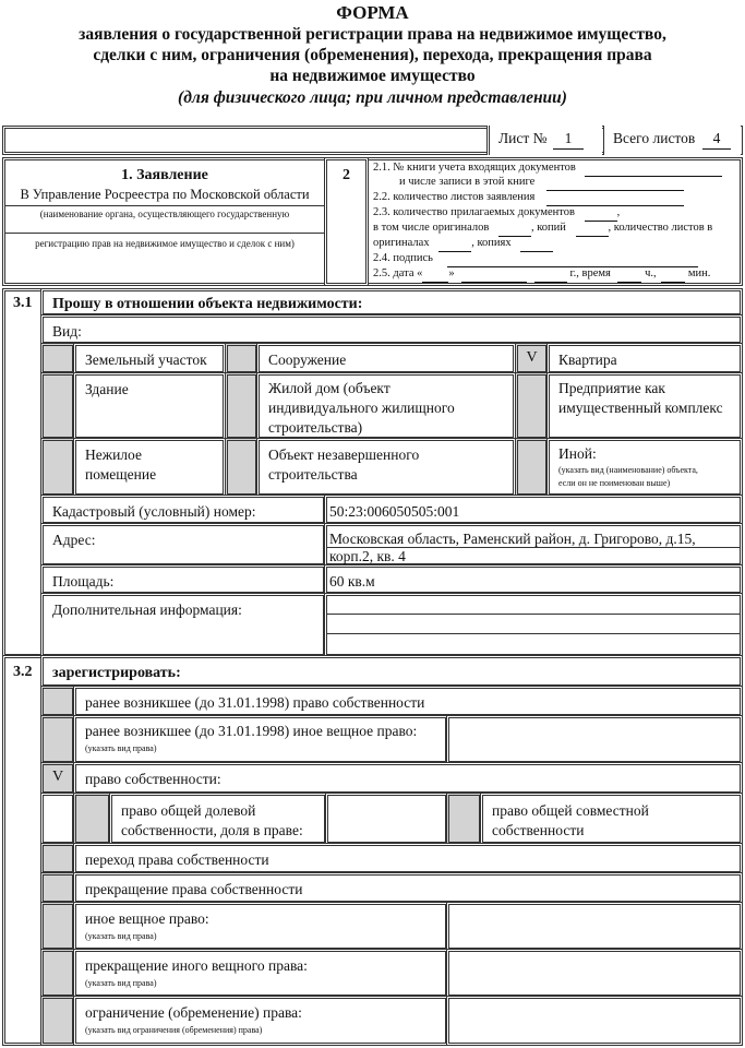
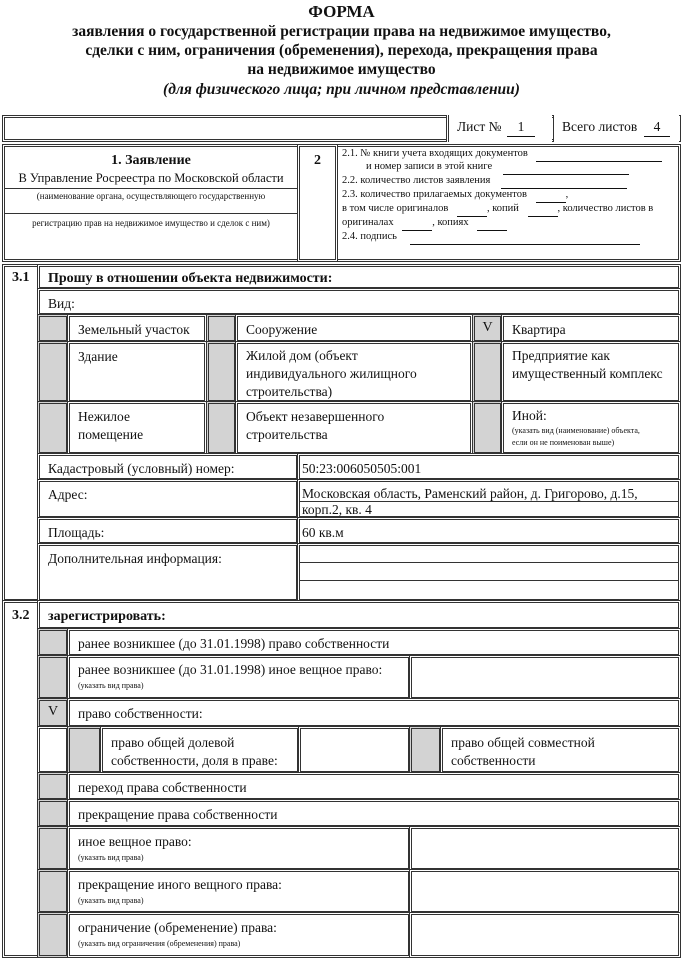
  ФОРМА
  заявления о государственной регистрации права на недвижимое имущество,
  сделки с ним, ограничения (обременения), перехода, прекращения права
  на недвижимое имущество
  (для физического лица; при личном представлении)
  Лист №
  1
  Всего листов
  4
  1. Заявление
  В Управление Росреестра по Московской области
  (наименование органа, осуществляющего государственную
  регистрацию прав на недвижимое имущество и сделок с ним)
  2
  2.1. № книги учета входящих документов
- и числе записи в этой книге
+ и номер записи в этой книге
  2.2. количество листов заявления
  2.3. количество прилагаемых документов ,
  в том числе оригиналов , копий , количество листов в
  оригиналах , копиях
  2.4. подпись
- 2.5. дата « » г., время ч., мин.
  3.1
  Прошу в отношении объекта недвижимости:
  Вид:
  Земельный участок
  Сооружение
  V
  Квартира
  Здание
  Жилой дом (объект
  индивидуального жилищного
  строительства)
  Предприятие как
  имущественный комплекс
  Нежилое
  помещение
  Объект незавершенного
  строительства
  Иной:
  (указать вид (наименование) объекта,
  если он не поименован выше)
  Кадастровый (условный) номер:
  50:23:006050505:001
  Адрес:
  Московская область, Раменский район, д. Григорово, д.15,
  корп.2, кв. 4
  Площадь:
  60 кв.м
  Дополнительная информация:
  3.2
  зарегистрировать:
  ранее возникшее (до 31.01.1998) право собственности
  ранее возникшее (до 31.01.1998) иное вещное право:
  (указать вид права)
  V
  право собственности:
  право общей долевой
  собственности, доля в праве:
  право общей совместной
  собственности
  переход права собственности
  прекращение права собственности
  иное вещное право:
  (указать вид права)
  прекращение иного вещного права:
  (указать вид права)
  ограничение (обременение) права:
  (указать вид ограничения (обременения) права)
